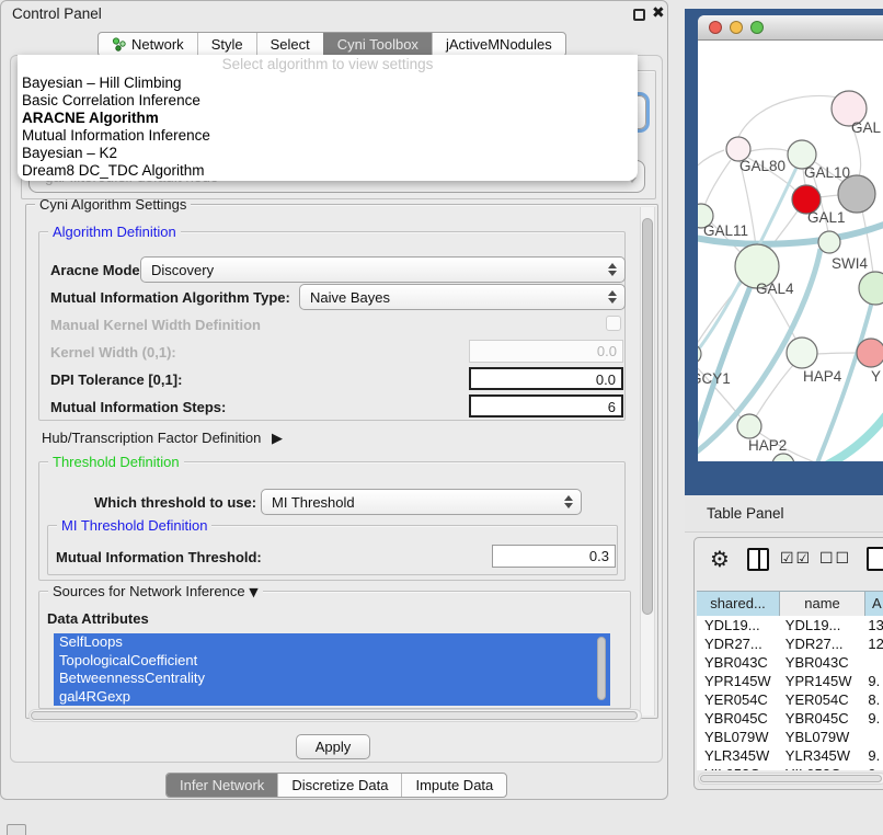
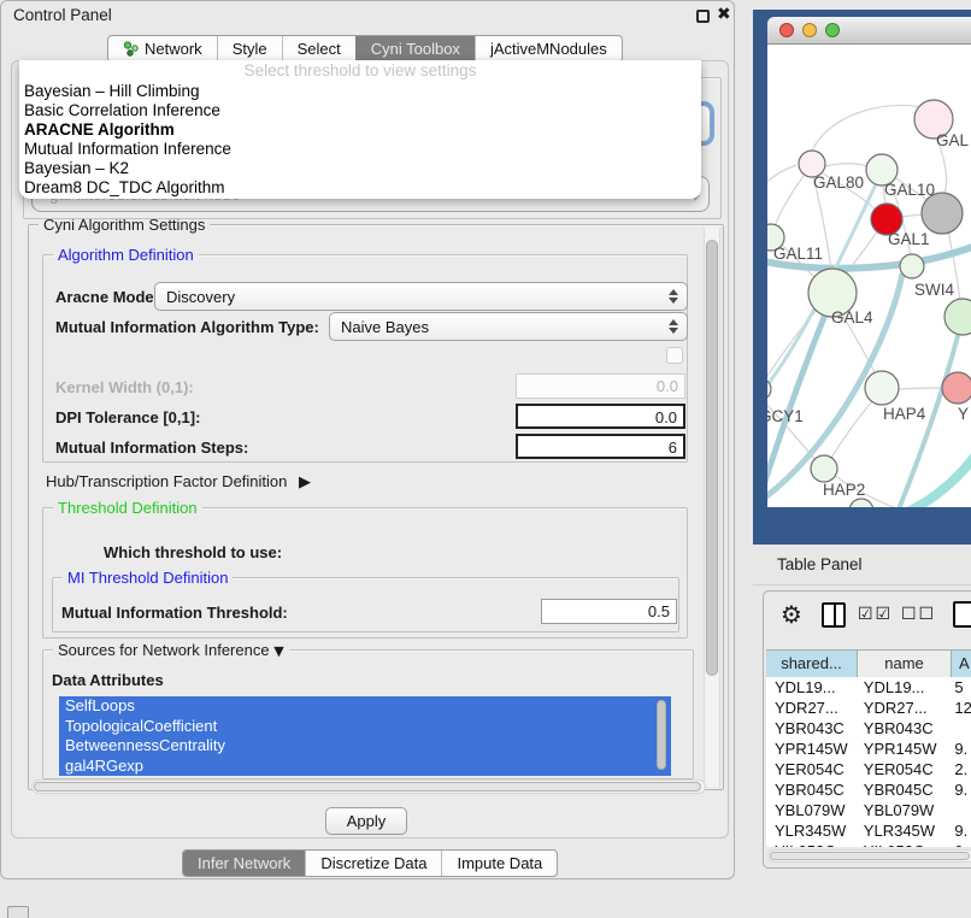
  Control Panel
  ✖
  Network
  Style
  Select
  Cyni Toolbox
  jActiveMNodules
- Select algorithm to view settings
+ Select threshold to view settings
  Bayesian – Hill Climbing
  Basic Correlation Inference
  ARACNE Algorithm
  Mutual Information Inference
  Bayesian – K2
  Dream8 DC_TDC Algorithm
  Cyni Algorithm Settings
  Algorithm Definition
  Aracne Mode
  Discovery
  Mutual Information Algorithm Type:
  Naive Bayes
- Manual Kernel Width Definition
  Kernel Width (0,1):
  0.0
  DPI Tolerance [0,1]:
  0.0
  Mutual Information Steps:
  6
  Hub/Transcription Factor Definition ▶
  Threshold Definition
  Which threshold to use:
- MI Threshold
  MI Threshold Definition
  Mutual Information Threshold:
- 0.3
+ 0.5
  Sources for Network Inference ▼
  Data Attributes
  SelfLoops
  TopologicalCoefficient
  BetweennessCentrality
  gal4RGexp
  Apply
  Infer Network
  Discretize Data
  Impute Data
  GAL
  GAL80
  GAL10
  GAL1
  GAL11
  SWI4
  GAL4
  CY1
  HAP4
  Y
  HAP2
  Table Panel
  ⚙
  ☑☑
  ☐☐
  shared...
  name
  A
  YDL19...
  YDL19...
- 13
+ 5
  YDR27...
  YDR27...
  12
  YBR043C
  YBR043C
  YPR145W
  YPR145W
  9.
  YER054C
  YER054C
- 8.
+ 2.
  YBR045C
  YBR045C
  9.
  YBL079W
  YBL079W
  YLR345W
  YLR345W
  9.
